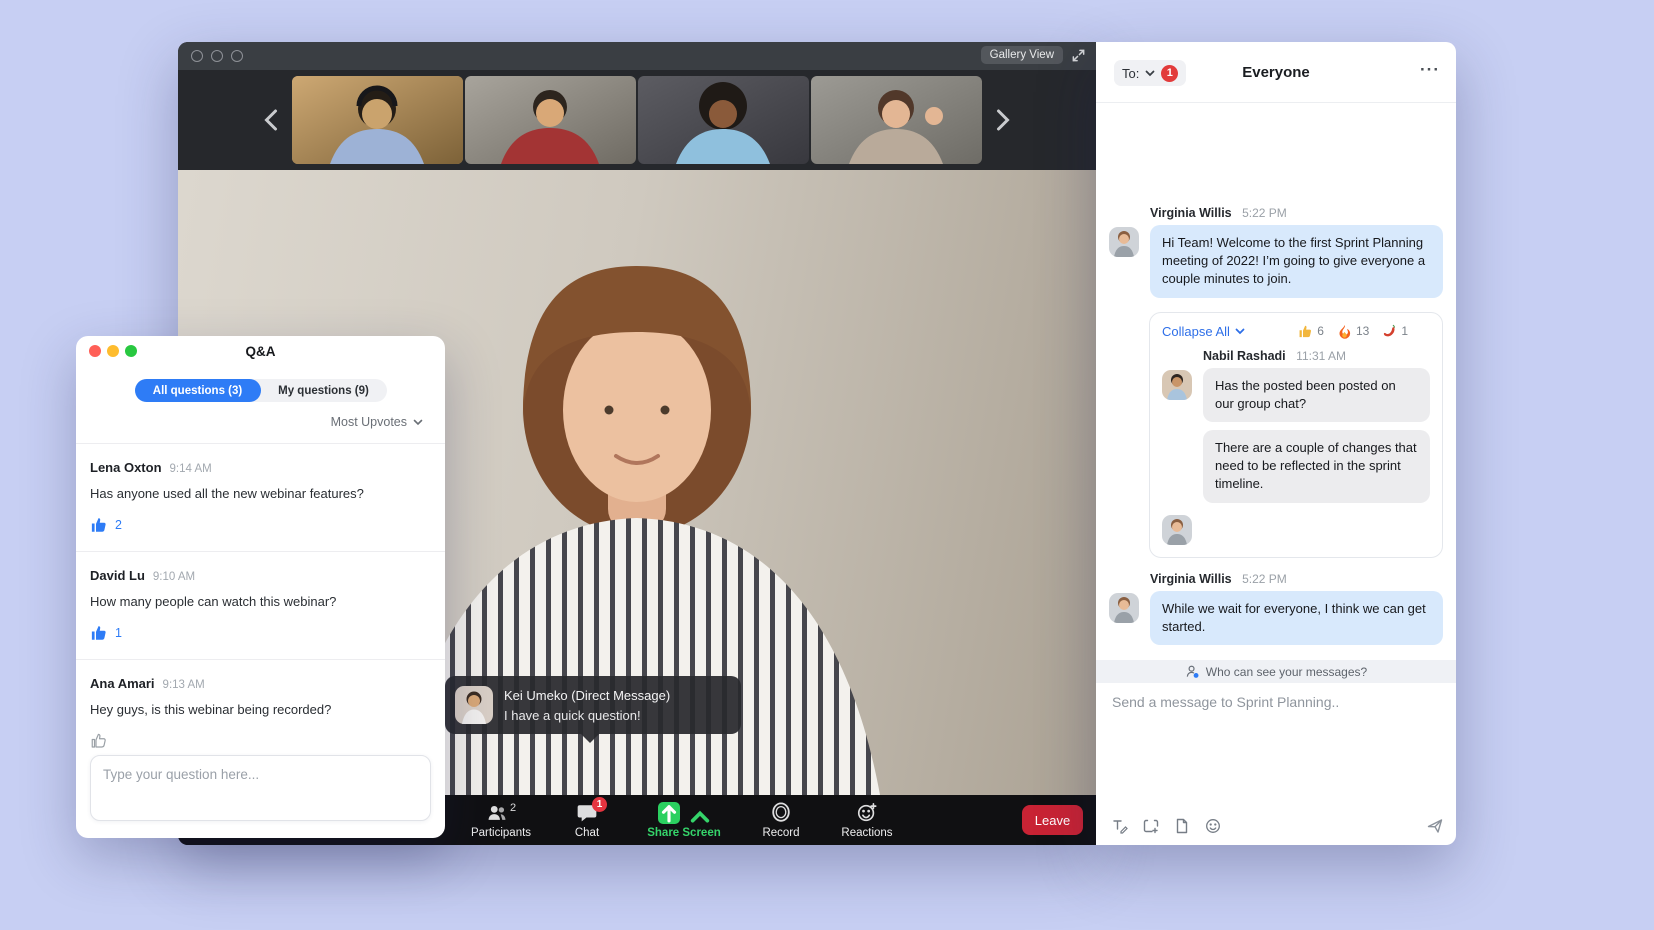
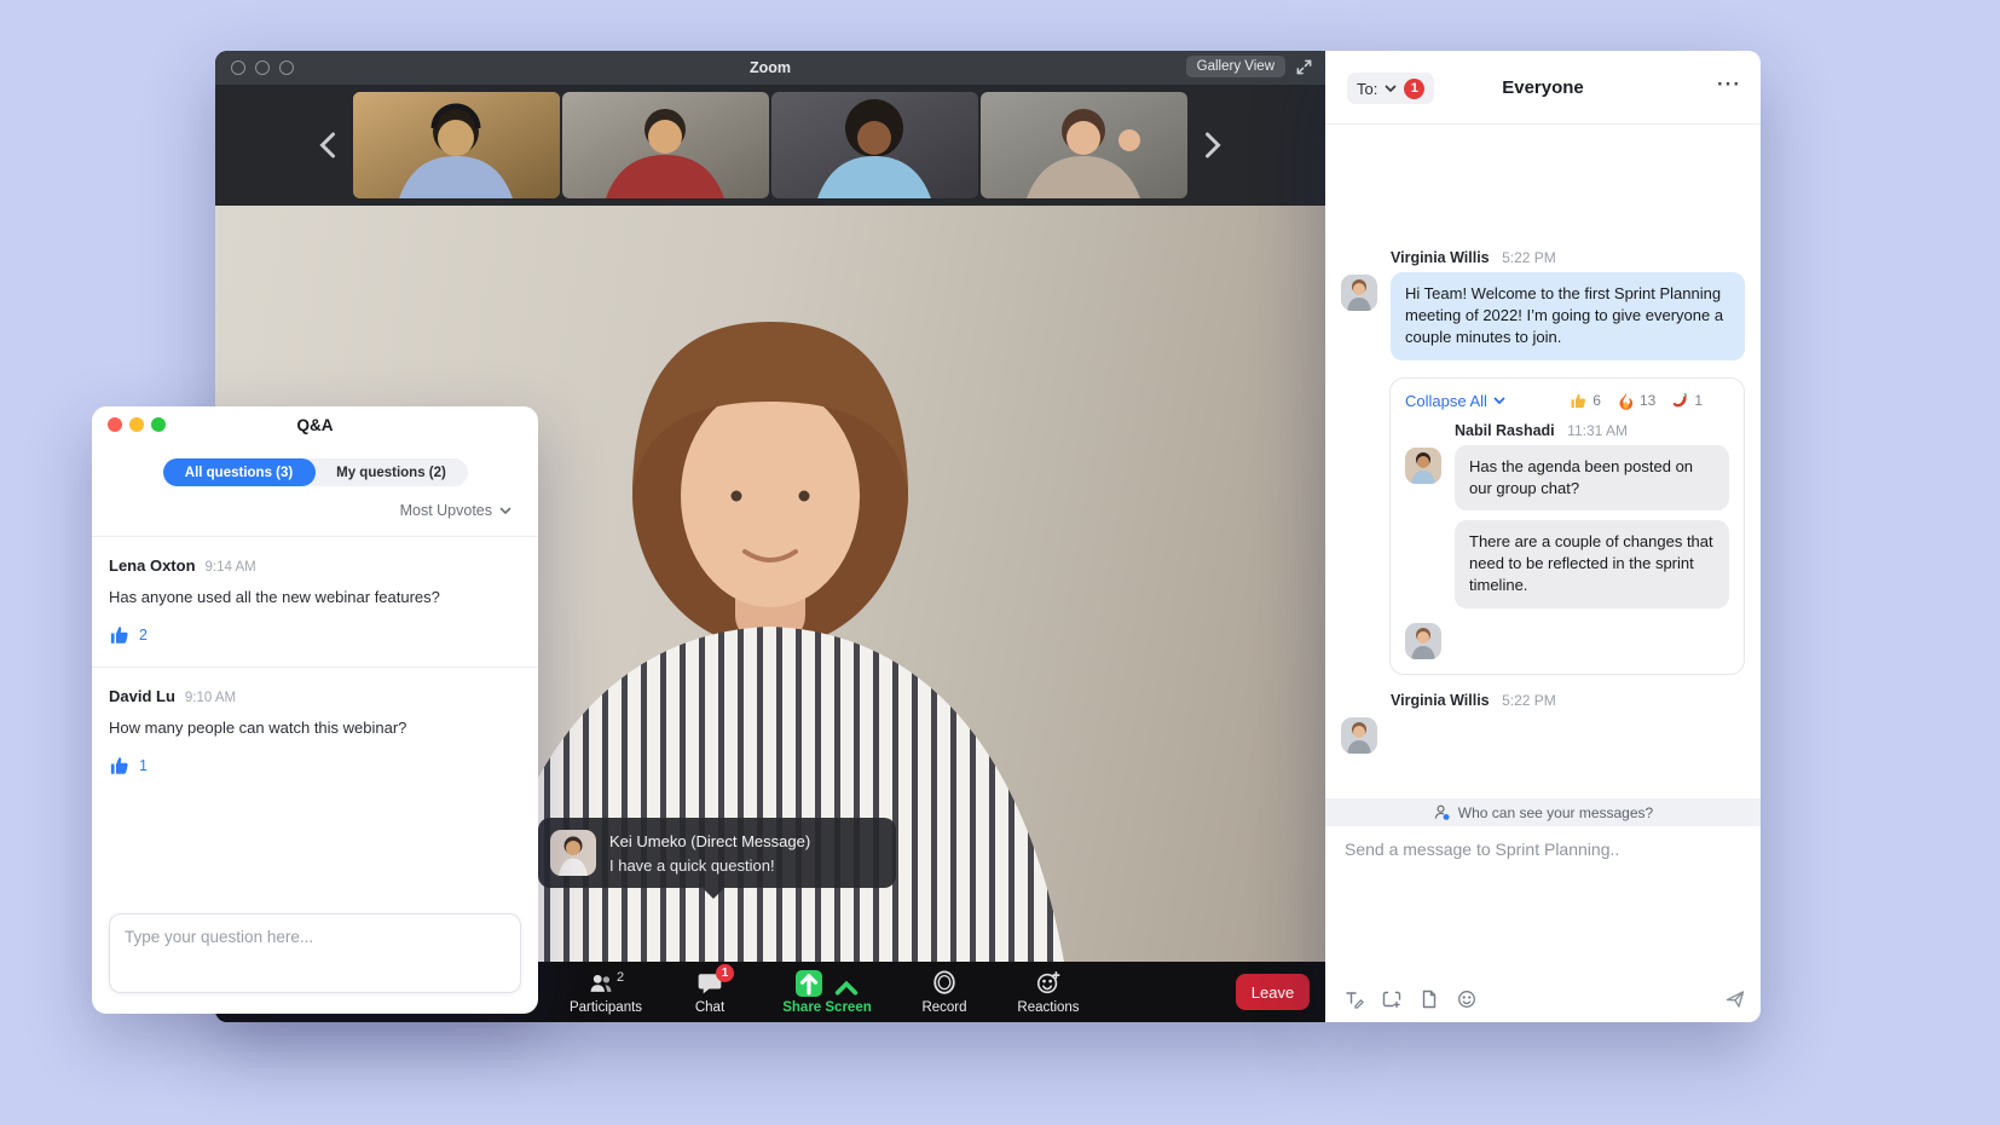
+ Zoom
  Gallery View
  Kei Umeko (Direct Message)
  I have a quick question!
  2
  Participants
  1
  Chat
  Share Screen
  Record
  Reactions
  Leave
  To:
  1
  Everyone
  ···
  Virginia Willis 5:22 PM
  Hi Team! Welcome to the first Sprint Planning meeting of 2022! I’m going to give everyone a couple minutes to join.
  Collapse All
  6
  13
  1
  Nabil Rashadi 11:31 AM
- Has the posted been posted on our group chat?
+ Has the agenda been posted on our group chat?
  There are a couple of changes that need to be reflected in the sprint timeline.
  Virginia Willis 5:22 PM
- While we wait for everyone, I think we can get started.
  Who can see your messages?
  Send a message to Sprint Planning..
  Q&A
  All questions (3)
- My questions (9)
+ My questions (2)
  Most Upvotes
  Lena Oxton 9:14 AM
  Has anyone used all the new webinar features?
  2
  David Lu 9:10 AM
  How many people can watch this webinar?
  1
- Ana Amari 9:13 AM
- Hey guys, is this webinar being recorded?
  Type your question here...
